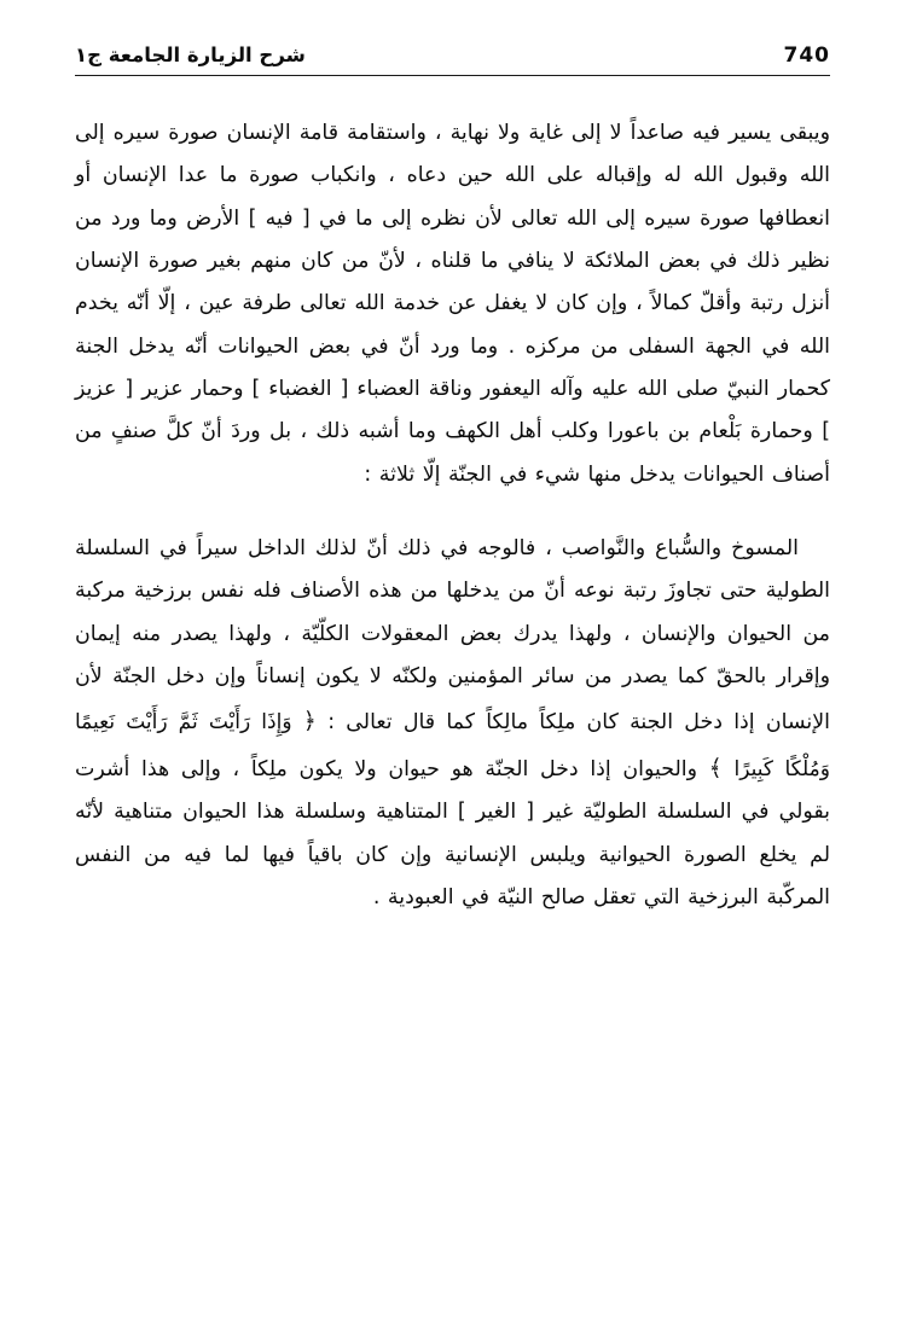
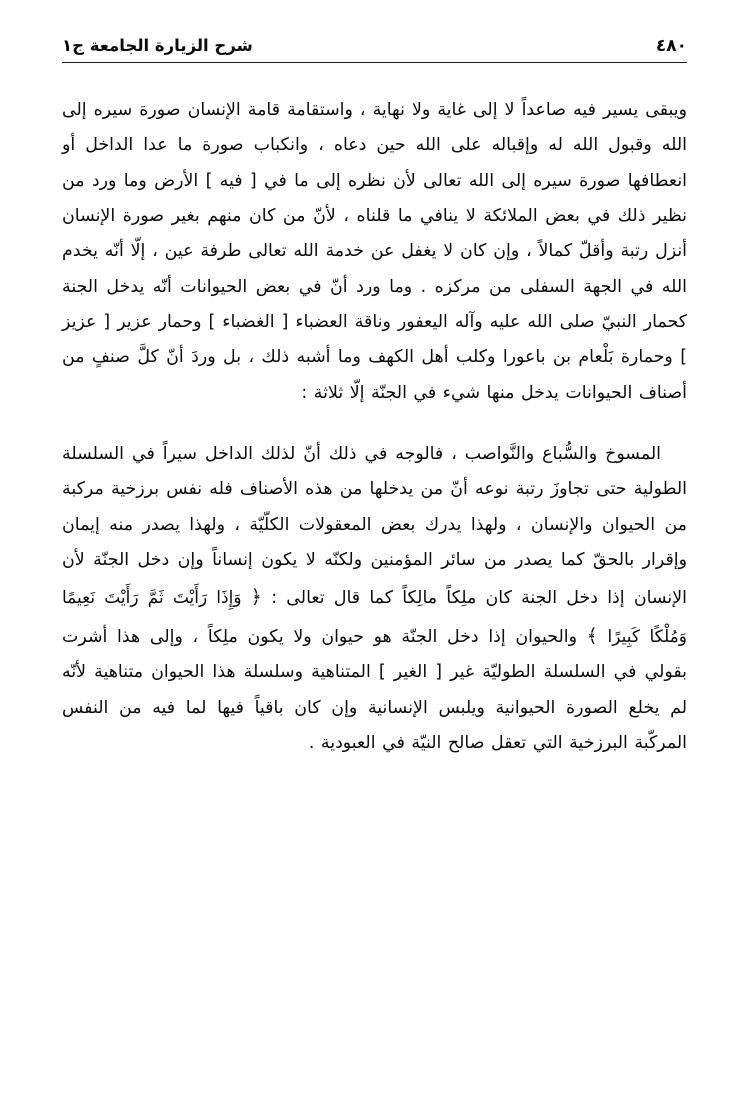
  شرح الزيارة الجامعة ج١
- 740
+ ٤٨٠
- ويبقى يسير فيه صاعداً لا إلى غاية ولا نهاية ، واستقامة قامة الإنسان صورة سيره إلى الله وقبول الله له وإقباله على الله حين دعاه ، وانكباب صورة ما عدا الإنسان أو انعطافها صورة سيره إلى الله تعالى لأن نظره إلى ما في [ فيه ] الأرض وما ورد من نظير ذلك في بعض الملائكة لا ينافي ما قلناه ، لأنّ من كان منهم بغير صورة الإنسان أنزل رتبة وأقلّ كمالاً ، وإن كان لا يغفل عن خدمة الله تعالى طرفة عين ، إلّا أنّه يخدم الله في الجهة السفلى من مركزه . وما ورد أنّ في بعض الحيوانات أنّه يدخل الجنة كحمار النبيّ صلى الله عليه وآله اليعفور وناقة العضباء [ الغضباء ] وحمار عزير [ عزيز ] وحمارة بَلْعام بن باعورا وكلب أهل الكهف وما أشبه ذلك ، بل وردَ أنّ كلَّ صنفٍ من أصناف الحيوانات يدخل منها شيء في الجنّة إلّا ثلاثة :
+ ويبقى يسير فيه صاعداً لا إلى غاية ولا نهاية ، واستقامة قامة الإنسان صورة سيره إلى الله وقبول الله له وإقباله على الله حين دعاه ، وانكباب صورة ما عدا الداخل أو انعطافها صورة سيره إلى الله تعالى لأن نظره إلى ما في [ فيه ] الأرض وما ورد من نظير ذلك في بعض الملائكة لا ينافي ما قلناه ، لأنّ من كان منهم بغير صورة الإنسان أنزل رتبة وأقلّ كمالاً ، وإن كان لا يغفل عن خدمة الله تعالى طرفة عين ، إلّا أنّه يخدم الله في الجهة السفلى من مركزه . وما ورد أنّ في بعض الحيوانات أنّه يدخل الجنة كحمار النبيّ صلى الله عليه وآله اليعفور وناقة العضباء [ الغضباء ] وحمار عزير [ عزيز ] وحمارة بَلْعام بن باعورا وكلب أهل الكهف وما أشبه ذلك ، بل وردَ أنّ كلَّ صنفٍ من أصناف الحيوانات يدخل منها شيء في الجنّة إلّا ثلاثة :
  المسوخ والسُّباع والنَّواصب ، فالوجه في ذلك أنّ لذلك الداخل سيراً في السلسلة الطولية حتى تجاوزَ رتبة نوعه أنّ من يدخلها من هذه الأصناف فله نفس برزخية مركبة من الحيوان والإنسان ، ولهذا يدرك بعض المعقولات الكلّيّة ، ولهذا يصدر منه إيمان وإقرار بالحقّ كما يصدر من سائر المؤمنين ولكنّه لا يكون إنساناً وإن دخل الجنّة لأن الإنسان إذا دخل الجنة كان ملِكاً مالِكاً كما قال تعالى : ﴿ وَإِذَا رَأَيْتَ ثَمَّ رَأَيْتَ نَعِيمًا وَمُلْكًا كَبِيرًا ﴾ والحيوان إذا دخل الجنّة هو حيوان ولا يكون ملِكاً ، وإلى هذا أشرت بقولي في السلسلة الطوليّة غير [ الغير ] المتناهية وسلسلة هذا الحيوان متناهية لأنّه لم يخلع الصورة الحيوانية ويلبس الإنسانية وإن كان باقياً فيها لما فيه من النفس المركّبة البرزخية التي تعقل صالح النيّة في العبودية .
